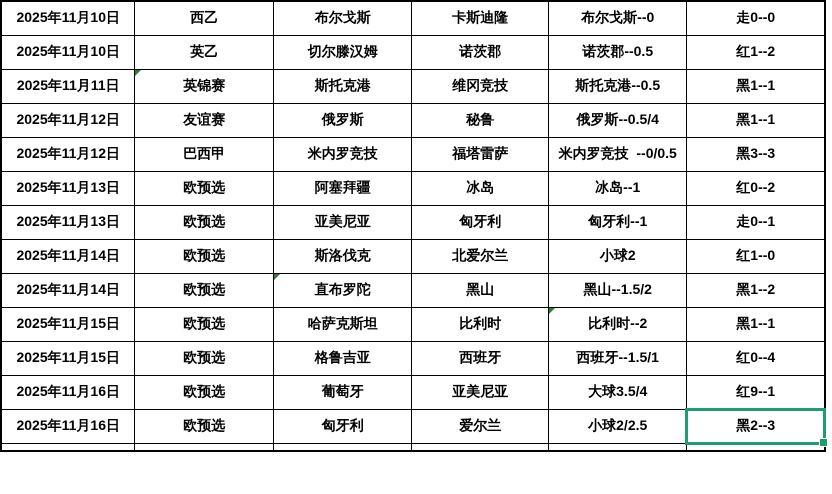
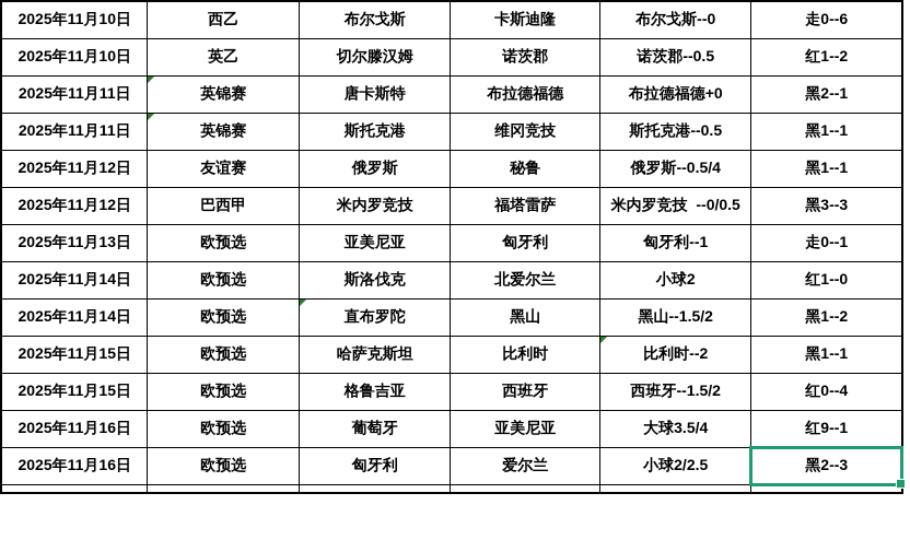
- 2025年11月10日	西乙	布尔戈斯	卡斯迪隆	布尔戈斯--0	走0--0
+ 2025年11月10日	西乙	布尔戈斯	卡斯迪隆	布尔戈斯--0	走0--6
  2025年11月10日	英乙	切尔滕汉姆	诺茨郡	诺茨郡--0.5	红1--2
+ 2025年11月11日	英锦赛	唐卡斯特	布拉德福德	布拉德福德+0	黑2--1
  2025年11月11日	英锦赛	斯托克港	维冈竞技	斯托克港--0.5	黑1--1
  2025年11月12日	友谊赛	俄罗斯	秘鲁	俄罗斯--0.5/4	黑1--1
  2025年11月12日	巴西甲	米内罗竞技	福塔雷萨	米内罗竞技 --0/0.5	黑3--3
- 2025年11月13日	欧预选	阿塞拜疆	冰岛	冰岛--1	红0--2
  2025年11月13日	欧预选	亚美尼亚	匈牙利	匈牙利--1	走0--1
  2025年11月14日	欧预选	斯洛伐克	北爱尔兰	小球2	红1--0
  2025年11月14日	欧预选	直布罗陀	黑山	黑山--1.5/2	黑1--2
  2025年11月15日	欧预选	哈萨克斯坦	比利时	比利时--2	黑1--1
- 2025年11月15日	欧预选	格鲁吉亚	西班牙	西班牙--1.5/1	红0--4
+ 2025年11月15日	欧预选	格鲁吉亚	西班牙	西班牙--1.5/2	红0--4
  2025年11月16日	欧预选	葡萄牙	亚美尼亚	大球3.5/4	红9--1
  2025年11月16日	欧预选	匈牙利	爱尔兰	小球2/2.5	黑2--3
